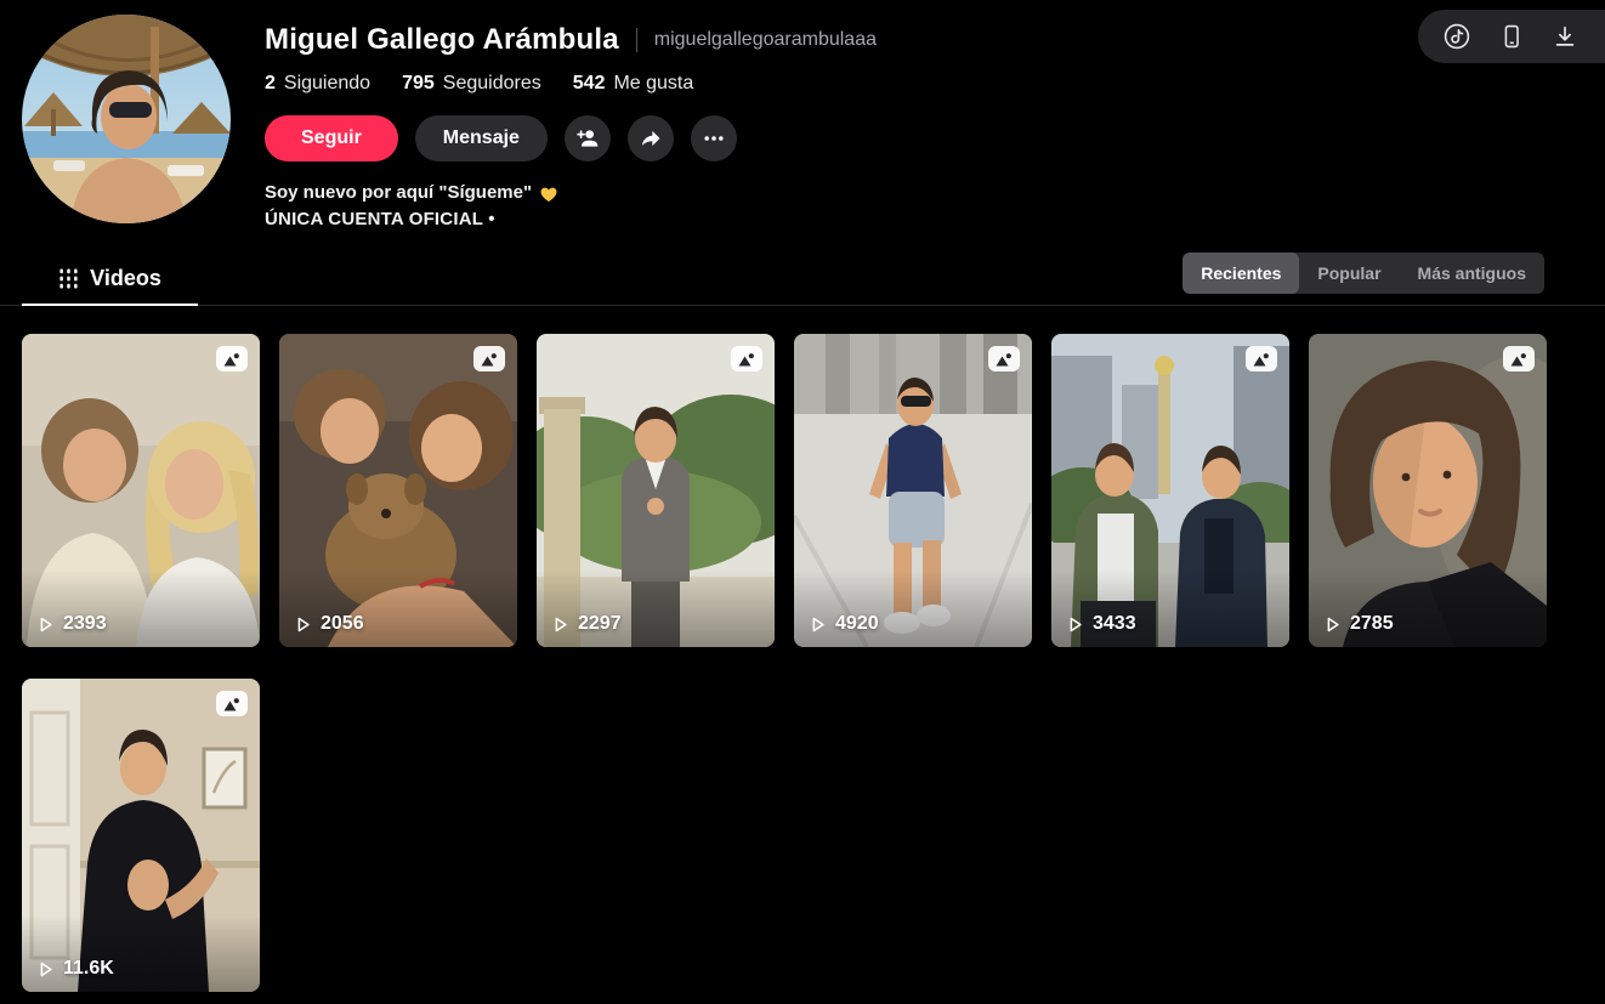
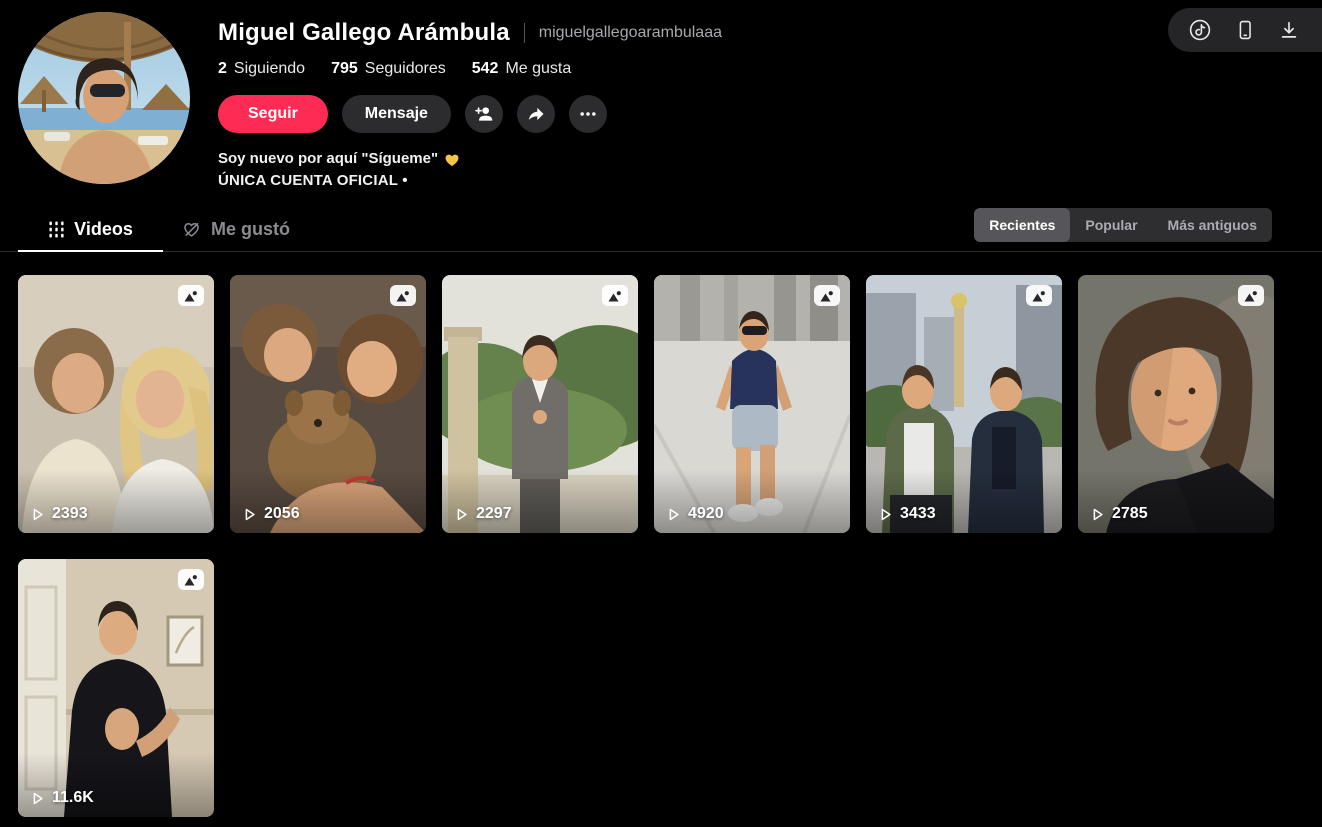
  Miguel Gallego Arámbula
  miguelgallegoarambulaaa
  2
  Siguiendo
  795
  Seguidores
  542
  Me gusta
  Seguir
  Mensaje
  Soy nuevo por aquí "Sígueme"
  ÚNICA CUENTA OFICIAL •
  Videos
+ Me gustó
  Recientes
  Popular
  Más antiguos
  2393
  2056
  2297
  4920
  3433
  2785
  11.6K
